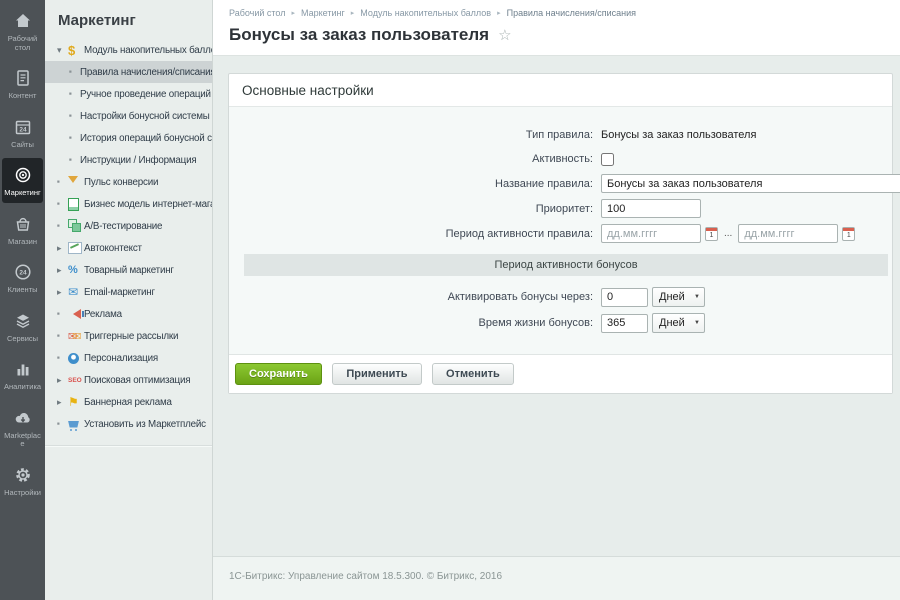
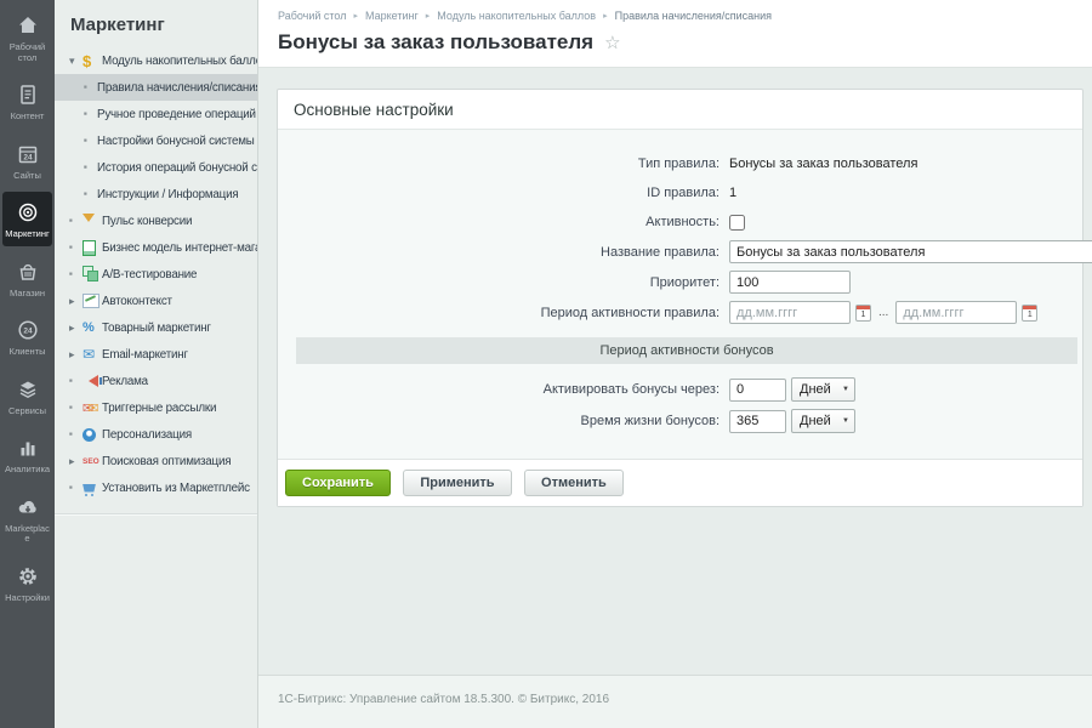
  Рабочий стол
  Контент
  Сайты
  Маркетинг
  Магазин
  Клиенты
  Сервисы
  Аналитика
  Marketplace
  Настройки
  Маркетинг
  Модуль накопительных балл
  Правила начисления/списани
  Ручное проведение операций
  Настройки бонусной системы
  История операций бонусной с
  Инструкции / Информация
  Пульс конверсии
  Бизнес модель интернет-маг
  A/B-тестирование
  Автоконтекст
  Товарный маркетинг
  Email-маркетинг
  Реклама
  Триггерные рассылки
  Персонализация
  Поисковая оптимизация
- Баннерная реклама
  Установить из Маркетплейс
  Рабочий стол
  Маркетинг
  Модуль накопительных баллов
  Правила начисления/списания
  Бонусы за заказ пользователя
  ☆
  Основные настройки
  Тип правила:
  Бонусы за заказ пользователя
+ ID правила:
+ 1
  Активность:
  Название правила:
  Бонусы за заказ пользователя
  Приоритет:
  100
  Период активности правила:
  дд.мм.гггг
  ...
  дд.мм.гггг
  Период активности бонусов
  Активировать бонусы через:
  0
  Дней
  Время жизни бонусов:
  365
  Дней
  Сохранить Применить Отменить
  1С-Битрикс: Управление сайтом 18.5.300. © Битрикс, 2016
